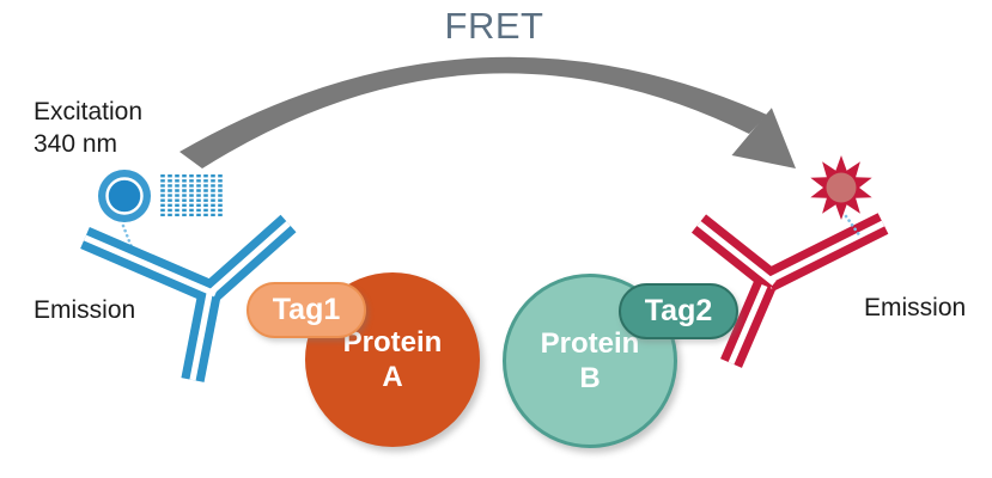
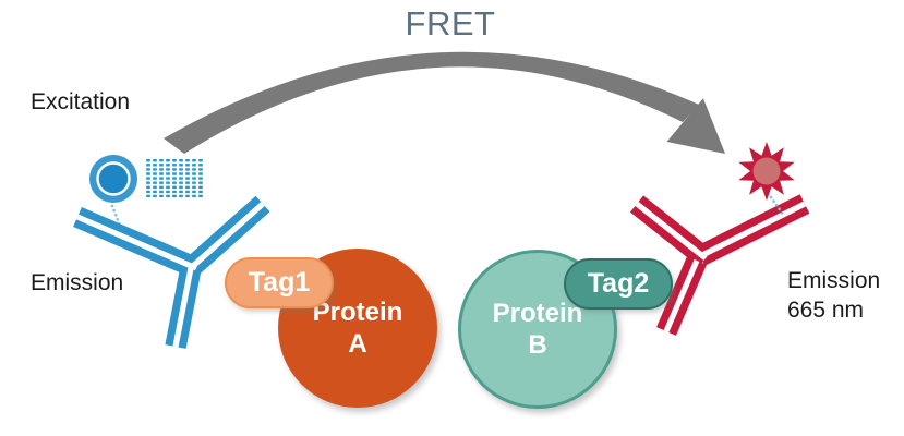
  FRET
  Excitation
- 340 nm
  Emission
  Emission
+ 665 nm
  Protein
  A
  Protein
  B
  Tag1
  Tag2
